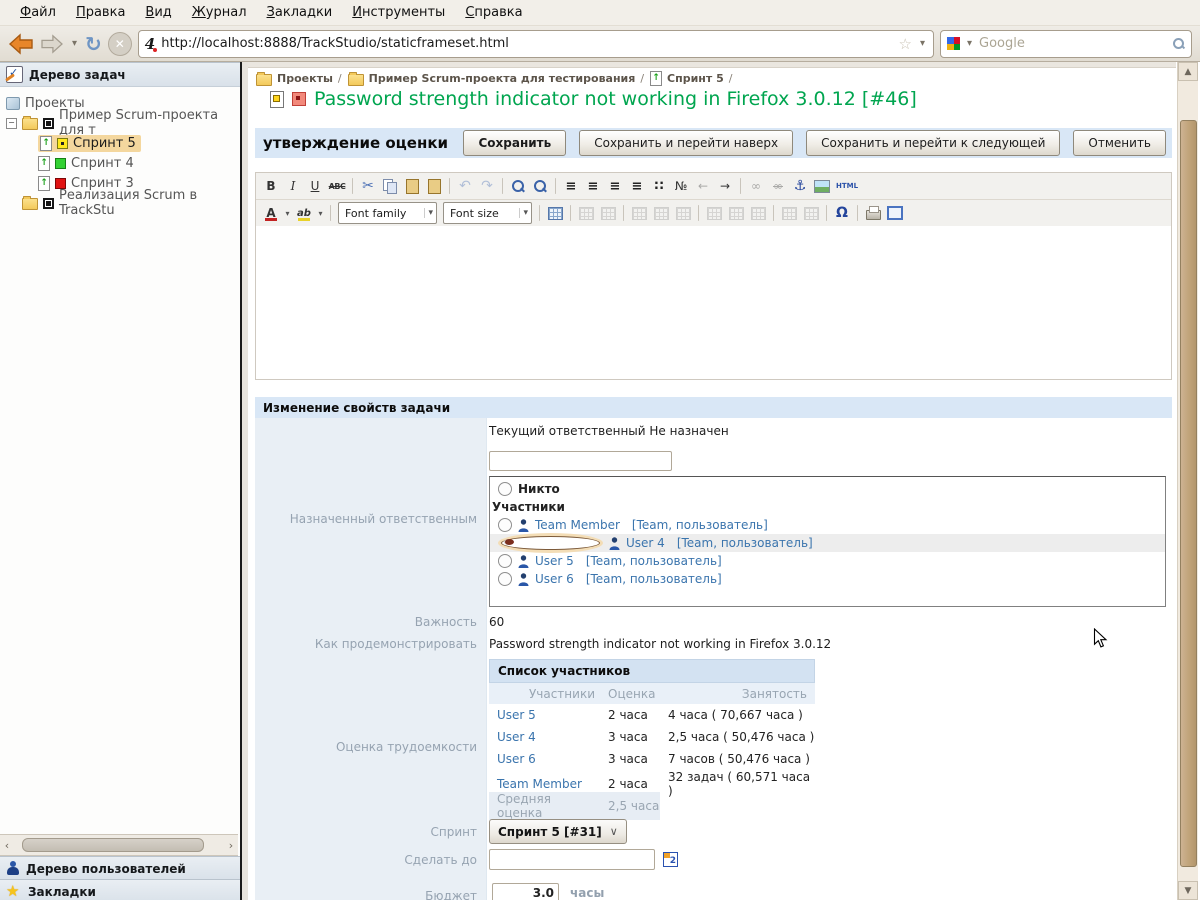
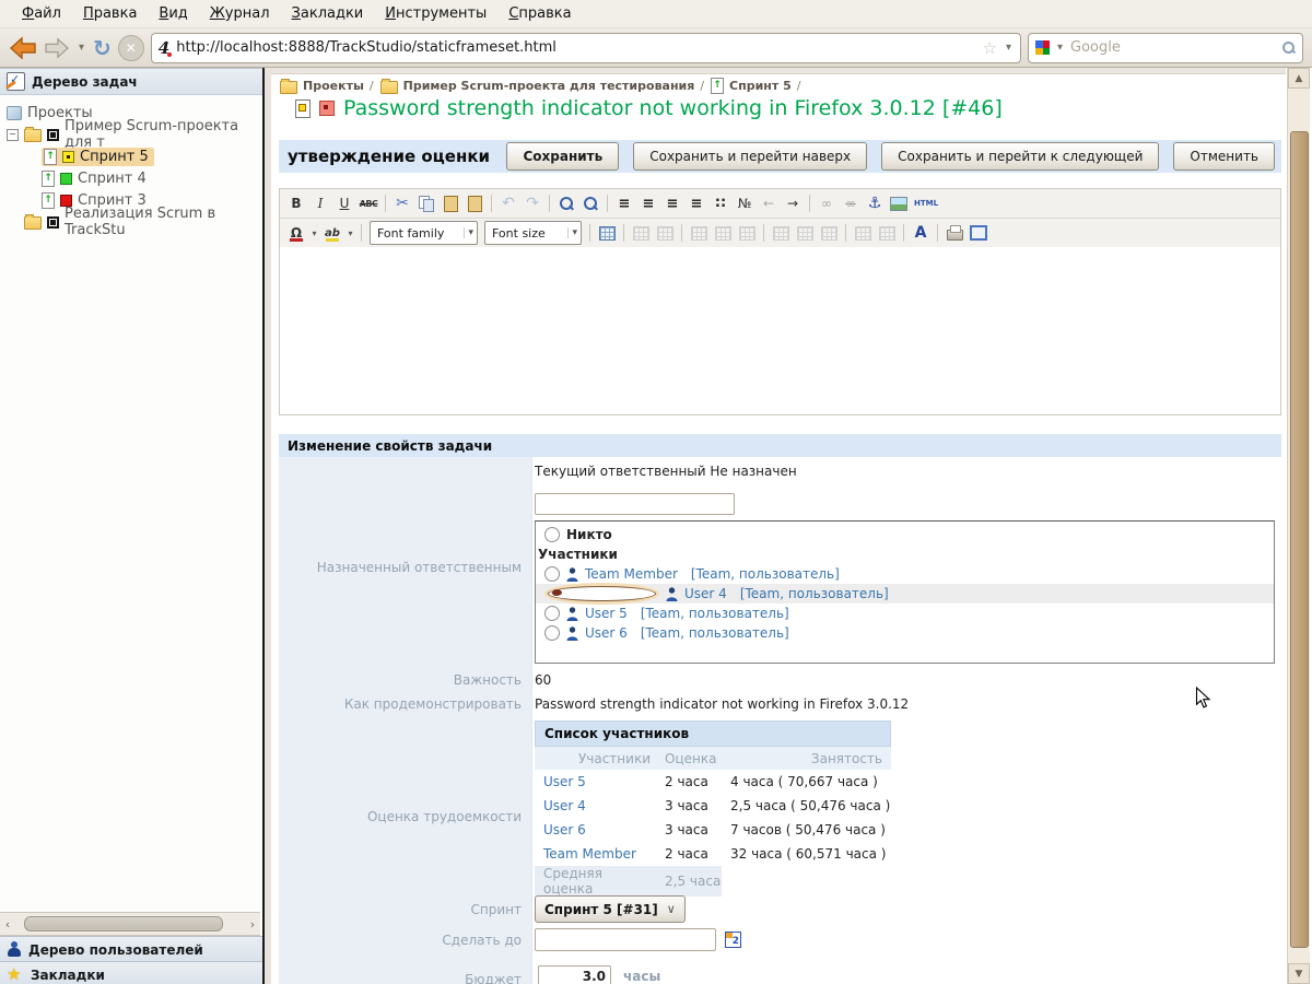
  Файл
  Правка
  Вид
  Журнал
  Закладки
  Инструменты
  Справка
  ▾
  ↻
  ✕
  4
  http://localhost:8888/TrackStudio/staticframeset.html
  ☆
  ▾
  ▾
  Google
  Дерево задач
  Проекты
  −
  Пример Scrum-проекта для т
  Спринт 5
  Спринт 4
  Спринт 3
  Реализация Scrum в TrackStu
  ‹
  ›
  Дерево пользователей
  ★
  Закладки
  Проекты
  /
  Пример Scrum-проекта для тестирования
  /
  Спринт 5
  /
  Password strength indicator not working in Firefox 3.0.12 [#46]
  утверждение оценки
  Сохранить
  Сохранить и перейти наверх
  Сохранить и перейти к следующей
  Отменить
  B
  I
  U
  ABC
  ✂
  ↶
  ↷
  ≡
  ≡
  ≡
  ≡
  ∷
  №
  ←
  →
  ∞
  ∞
  ⚓
  HTML
- A
+ Ω
  ▾
  ab
  ▾
  Font family
  Font size
- Ω
+ A
  Изменение свойств задачи
  Текущий ответственный Не назначен
  Назначенный ответственным
  Никто
  Участники
  Team Member
  [Team, пользователь]
  User 4
  [Team, пользователь]
  User 5
  [Team, пользователь]
  User 6
  [Team, пользователь]
  Важность
  60
  Как продемонстрировать
  Password strength indicator not working in Firefox 3.0.12
  Оценка трудоемкости
  Список участников
  Участники
  Оценка
  Занятость
  User 5
  2 часа
  4 часа ( 70,667 часа )
  User 4
  3 часа
  2,5 часа ( 50,476 часа )
  User 6
  3 часа
  7 часов ( 50,476 часа )
  Team Member
  2 часа
- 32 задач ( 60,571 часа )
+ 32 часа ( 60,571 часа )
  Средняя оценка
  2,5 часа
  Спринт
  Спринт 5 [#31]
  ∨
  Сделать до
  Бюджет
  3.0
  часы
  ▲
  ▼
